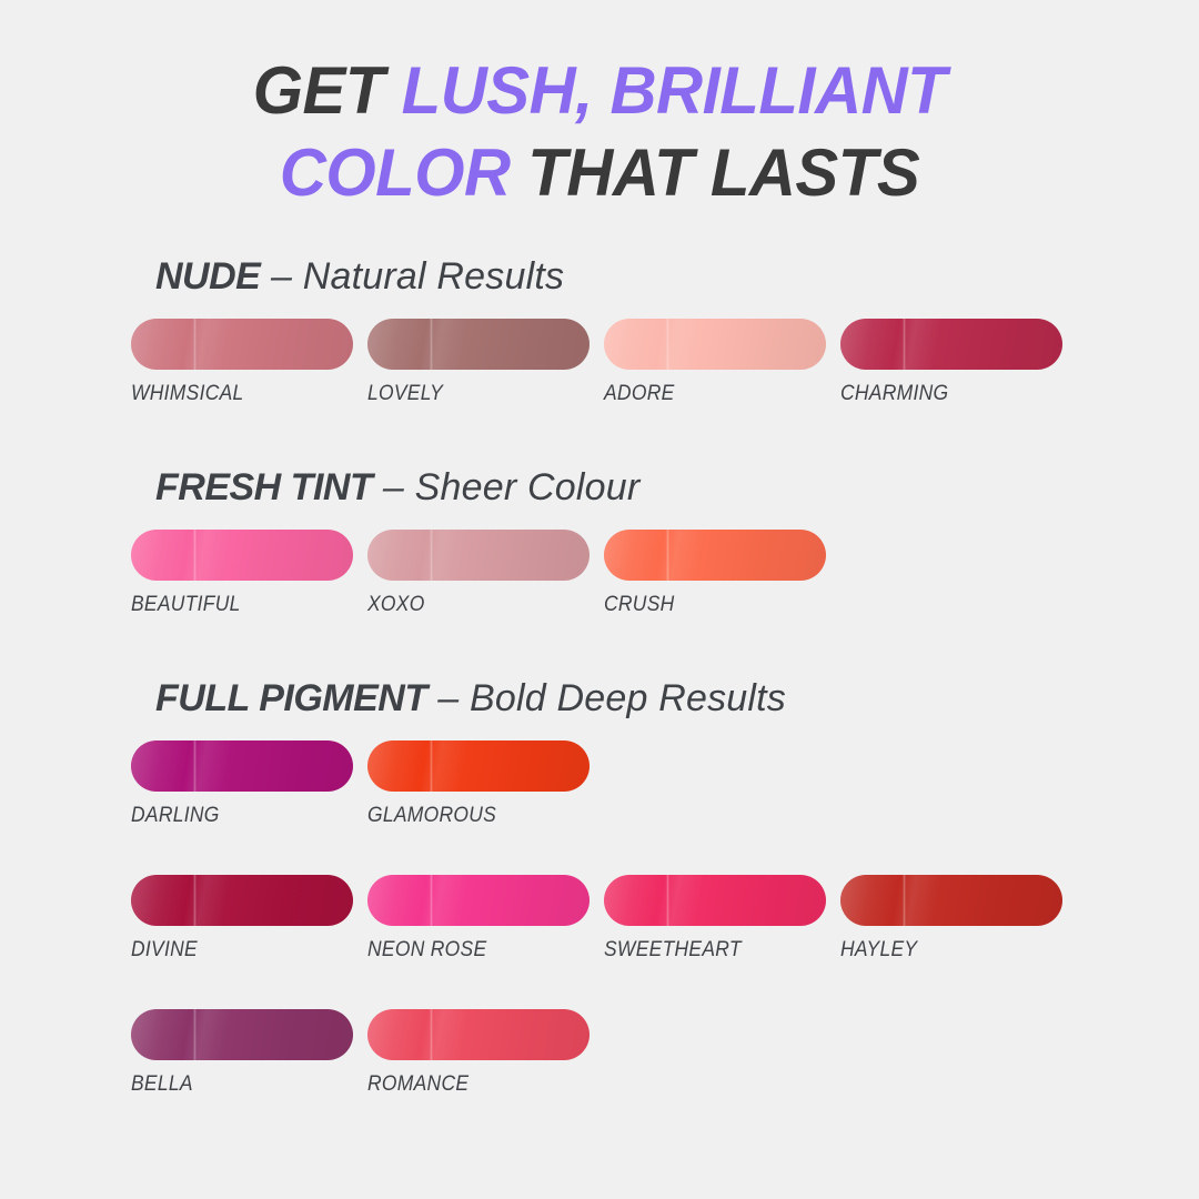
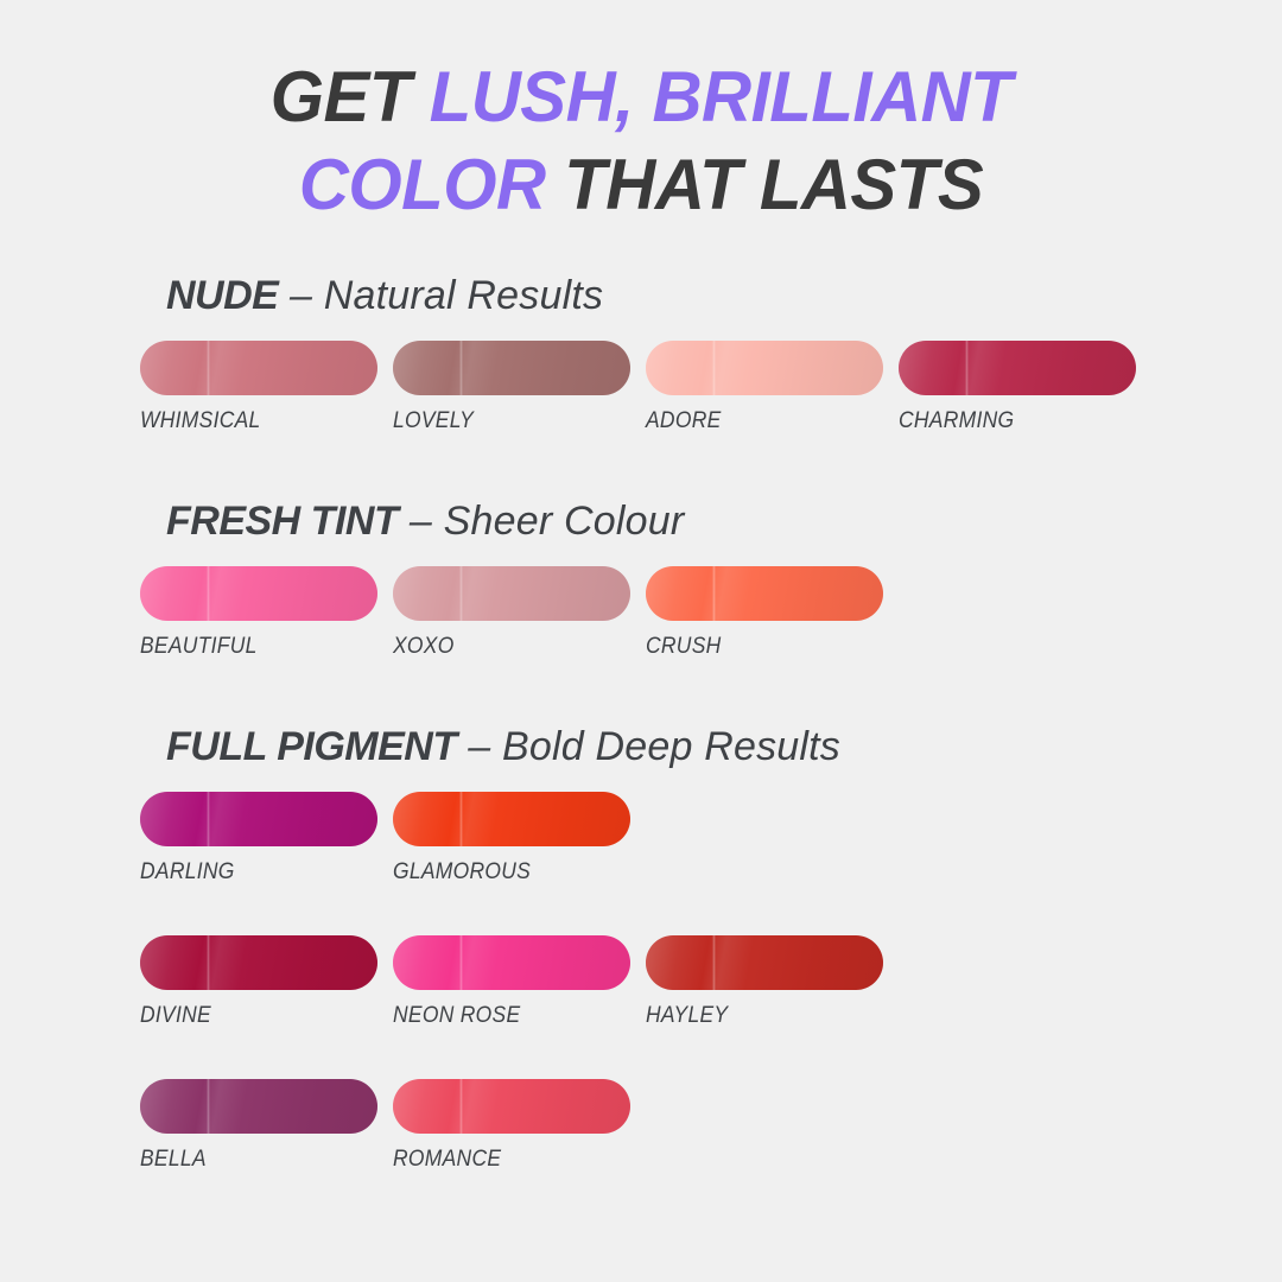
  GET LUSH, BRILLIANT
  COLOR THAT LASTS
  NUDE – Natural Results
  WHIMSICAL
  LOVELY
  ADORE
  CHARMING
  FRESH TINT – Sheer Colour
  BEAUTIFUL
  XOXO
  CRUSH
  FULL PIGMENT – Bold Deep Results
  DARLING
  GLAMOROUS
  DIVINE
  NEON ROSE
- SWEETHEART
  HAYLEY
  BELLA
  ROMANCE
